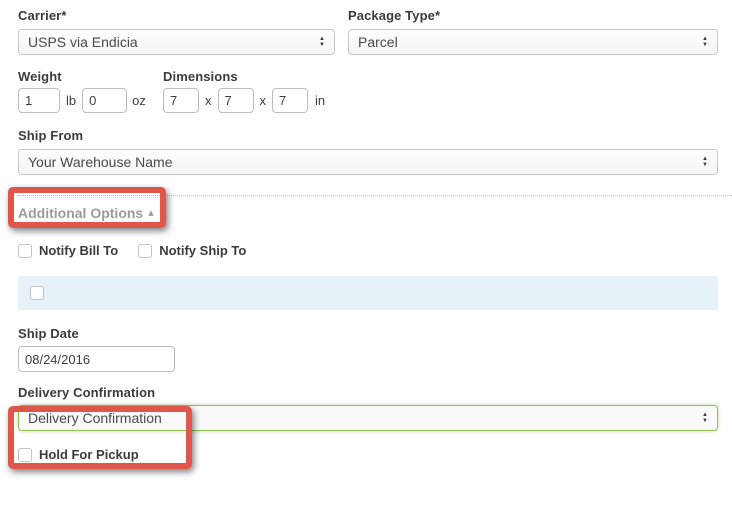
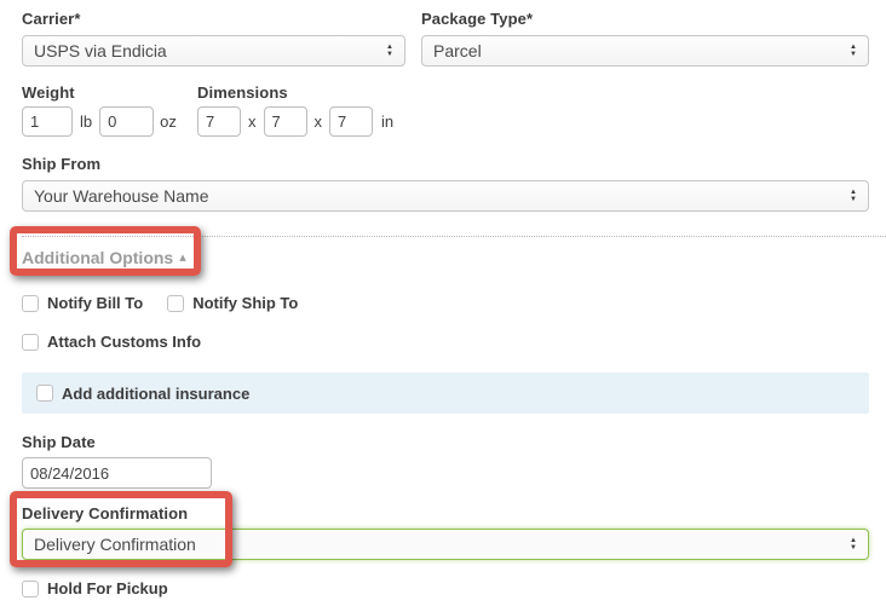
  Carrier*
  USPS via Endicia
  Package Type*
  Parcel
  Weight
  Dimensions
  1
  lb
  0
  oz
  7
  x
  7
  x
  7
  in
  Ship From
  Your Warehouse Name
  Additional Options
  ▴
  Notify Bill To
  Notify Ship To
+ Attach Customs Info
+ Add additional insurance
  Ship Date
  08/24/2016
  Delivery Confirmation
  Delivery Confirmation
  Hold For Pickup
